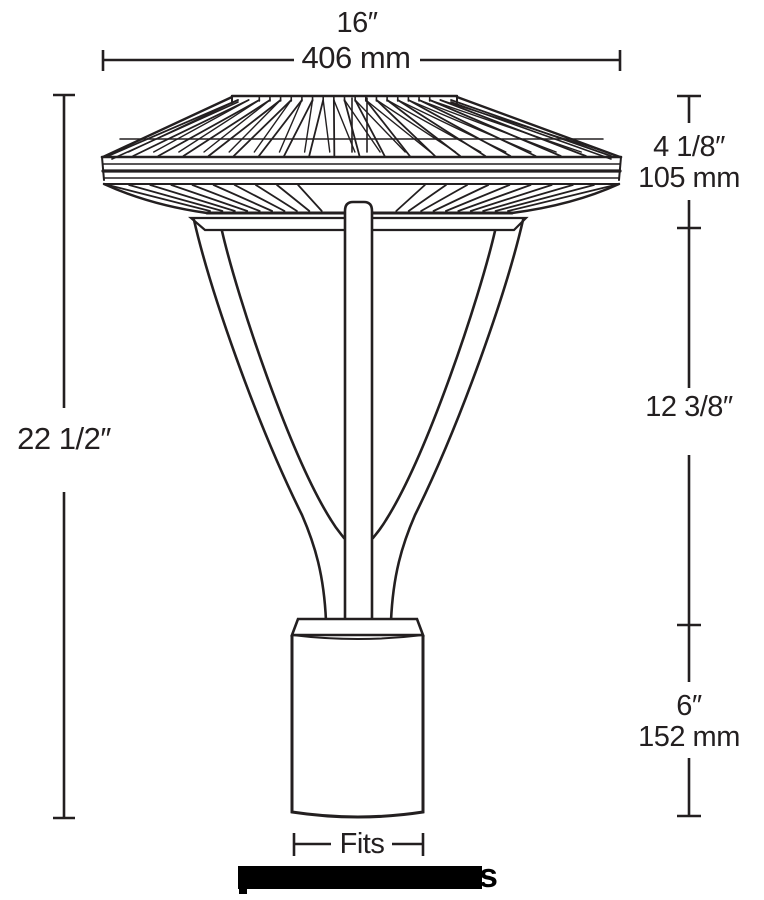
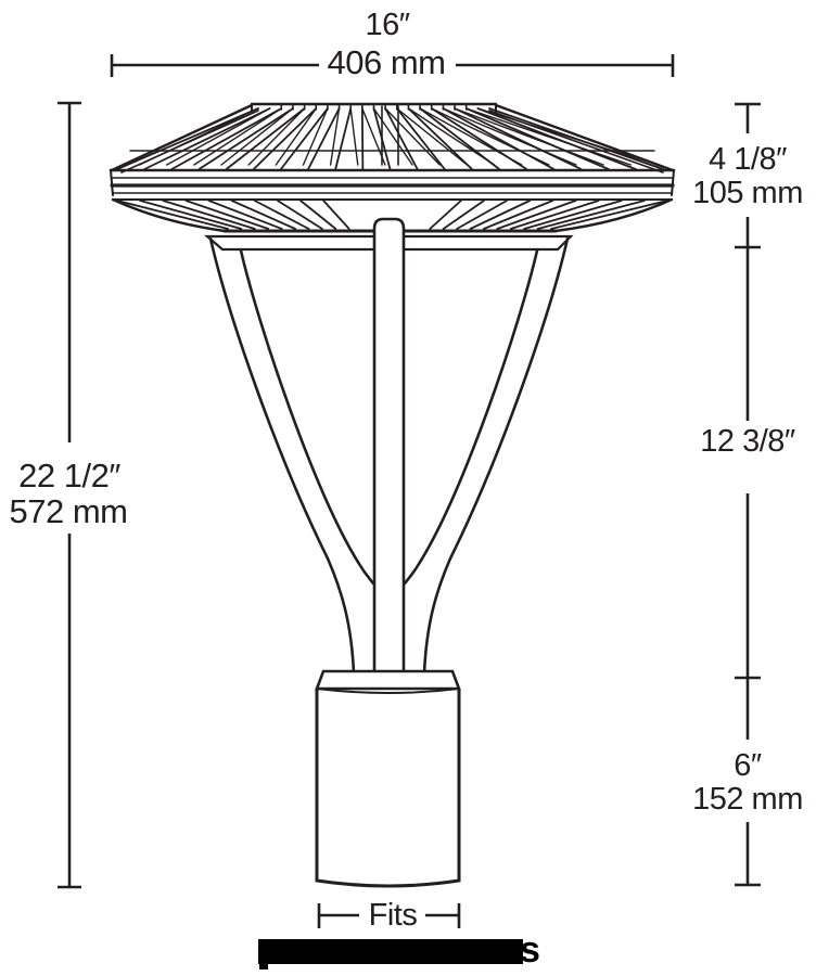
  16″
  406 mm
  22 1/2″
+ 572 mm
  4 1/8″
  105 mm
  12 3/8″
  6″
  152 mm
  Fits
  s
